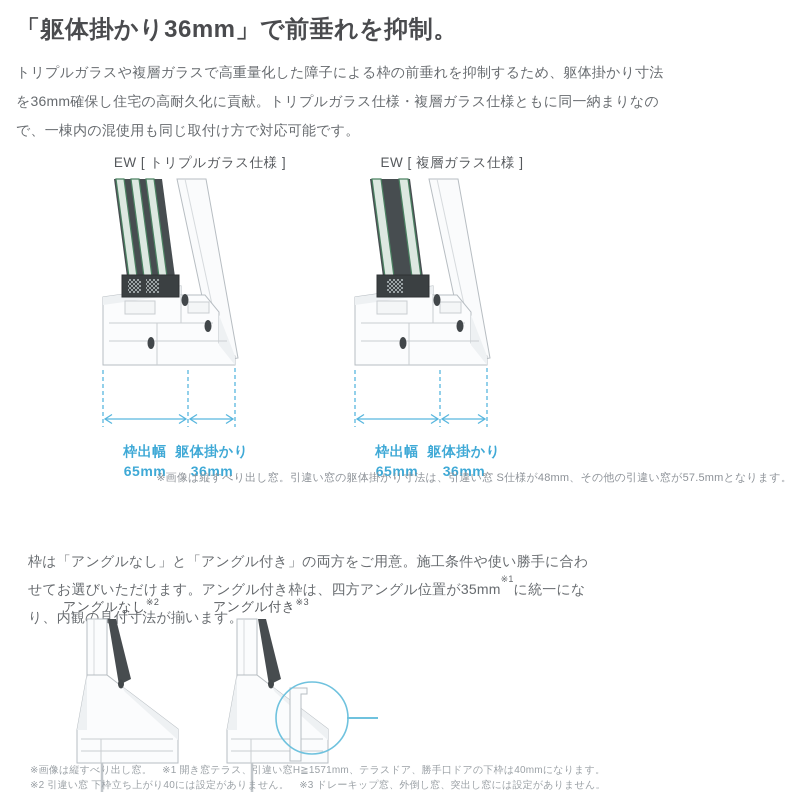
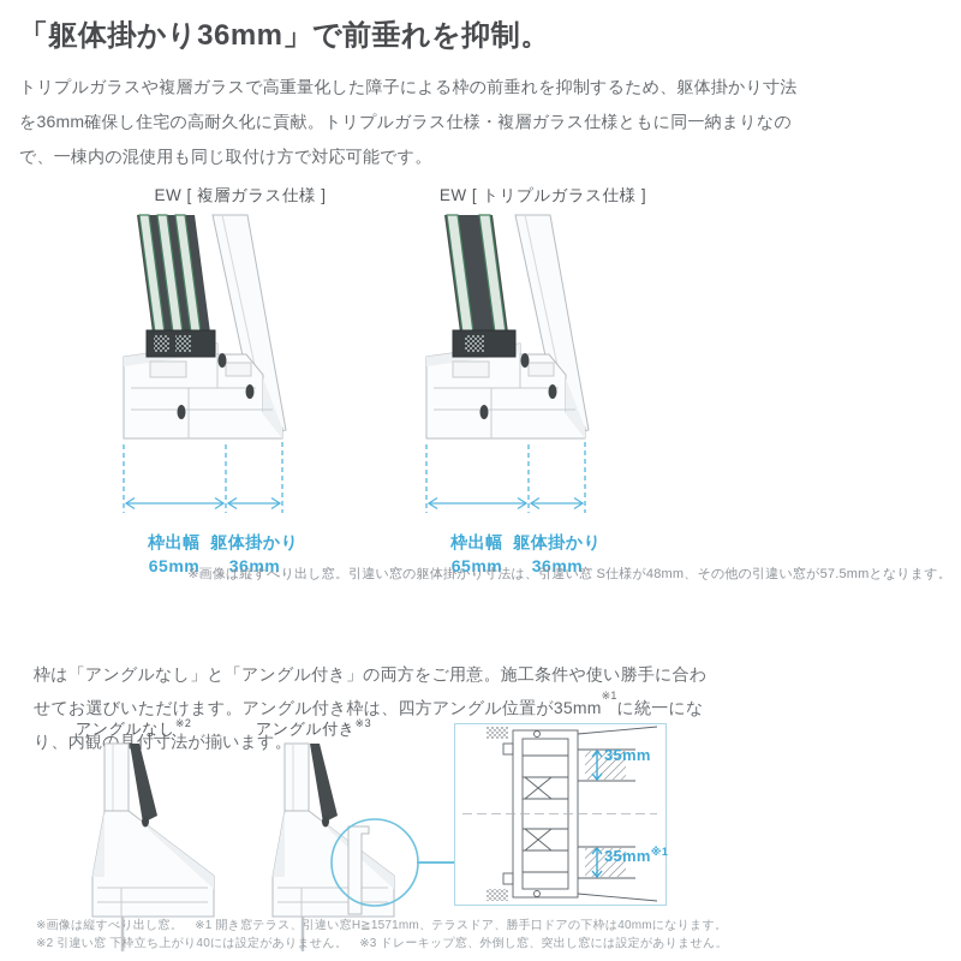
  「躯体掛かり36mm」で前垂れを抑制。
  トリプルガラスや複層ガラスで高重量化した障子による枠の前垂れを抑制するため、躯体掛かり寸法を36mm確保し住宅の高耐久化に貢献。トリプルガラス仕様・複層ガラス仕様ともに同一納まりなので、一棟内の混使用も同じ取付け方で対応可能です。
- EW [ トリプルガラス仕様 ]
+ EW [ 複層ガラス仕様 ]
  枠出幅
  65mm
  躯体掛かり
  36mm
- EW [ 複層ガラス仕様 ]
+ EW [ トリプルガラス仕様 ]
  枠出幅
  65mm
  躯体掛かり
  36mm
  ※画像は縦すべり出し窓。引違い窓の躯体掛かり寸法は、引違い窓 S仕様が48mm、その他の引違い窓が57.5mmとなります。
  枠は「アングルなし」と「アングル付き」の両方をご用意。施工条件や使い勝手に合わせてお選びいただけます。アングル付き枠は、四方アングル位置が35mm※1に統一になり、内観の見付寸法が揃います。
  アングルなし※2
  アングル付き※3
+ 35mm
+ 35mm※1
  ※画像は縦すべり出し窓。 ※1 開き窓テラス、引違い窓H≧1571mm、テラスドア、勝手口ドアの下枠は40mmになります。
  ※2 引違い窓 下枠立ち上がり40には設定がありません。 ※3 ドレーキップ窓、外倒し窓、突出し窓には設定がありません。
